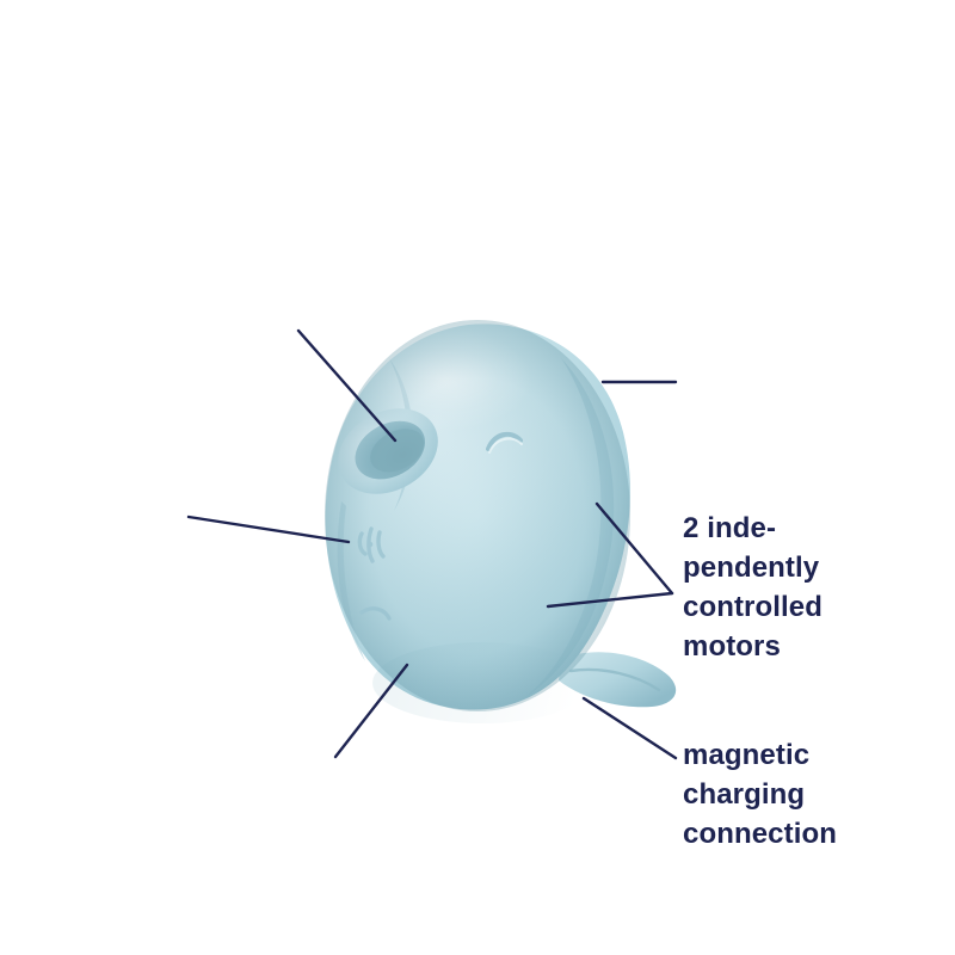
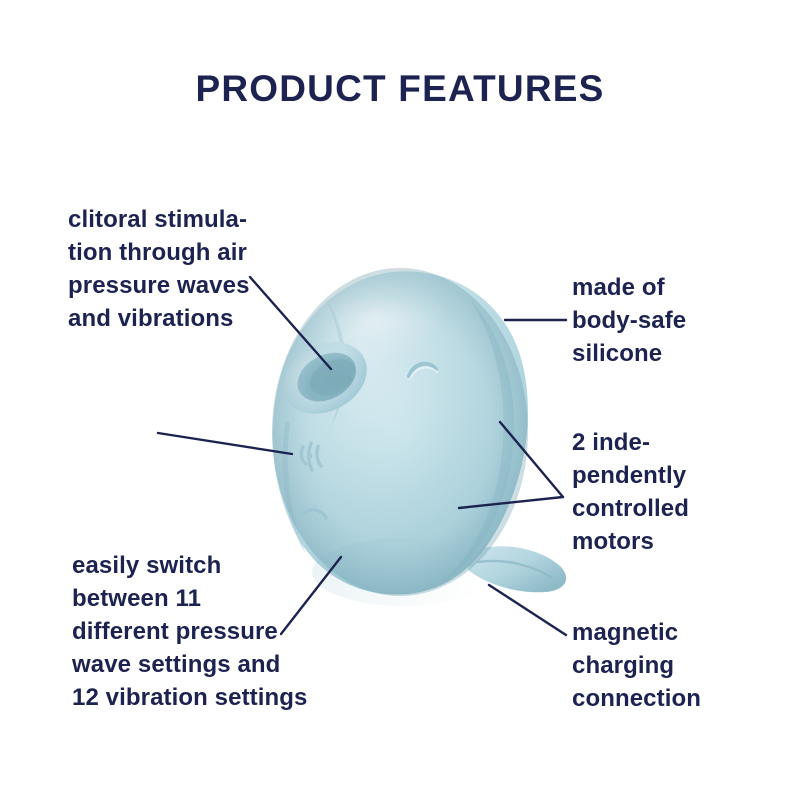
+ PRODUCT FEATURES
+ clitoral stimula-
+ tion through air
+ pressure waves
+ and vibrations
+ easily switch
+ between 11
+ different pressure
+ wave settings and
+ 12 vibration settings
+ made of
+ body-safe
+ silicone
  2 inde-
  pendently
  controlled
  motors
  magnetic
  charging
  connection
